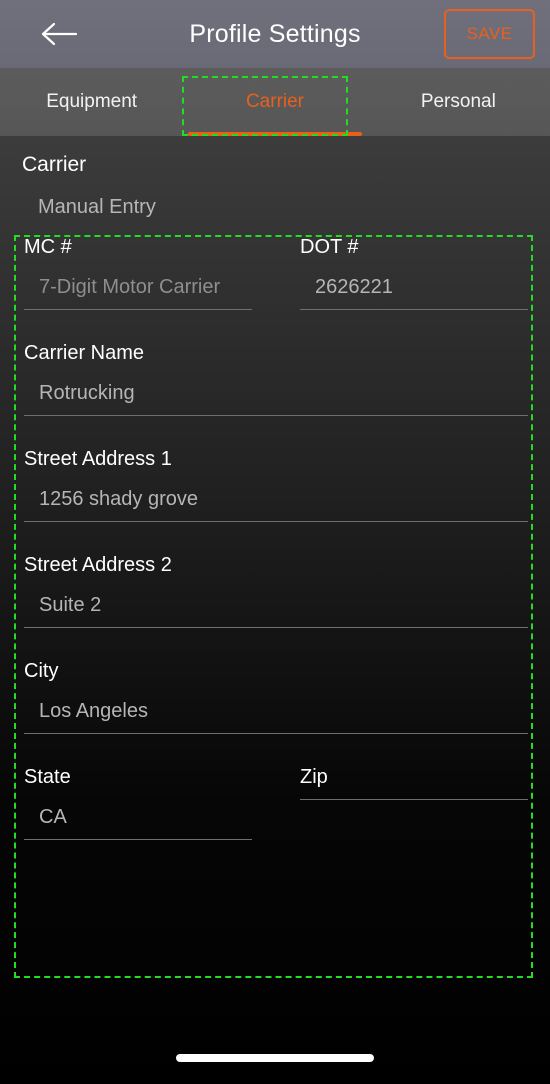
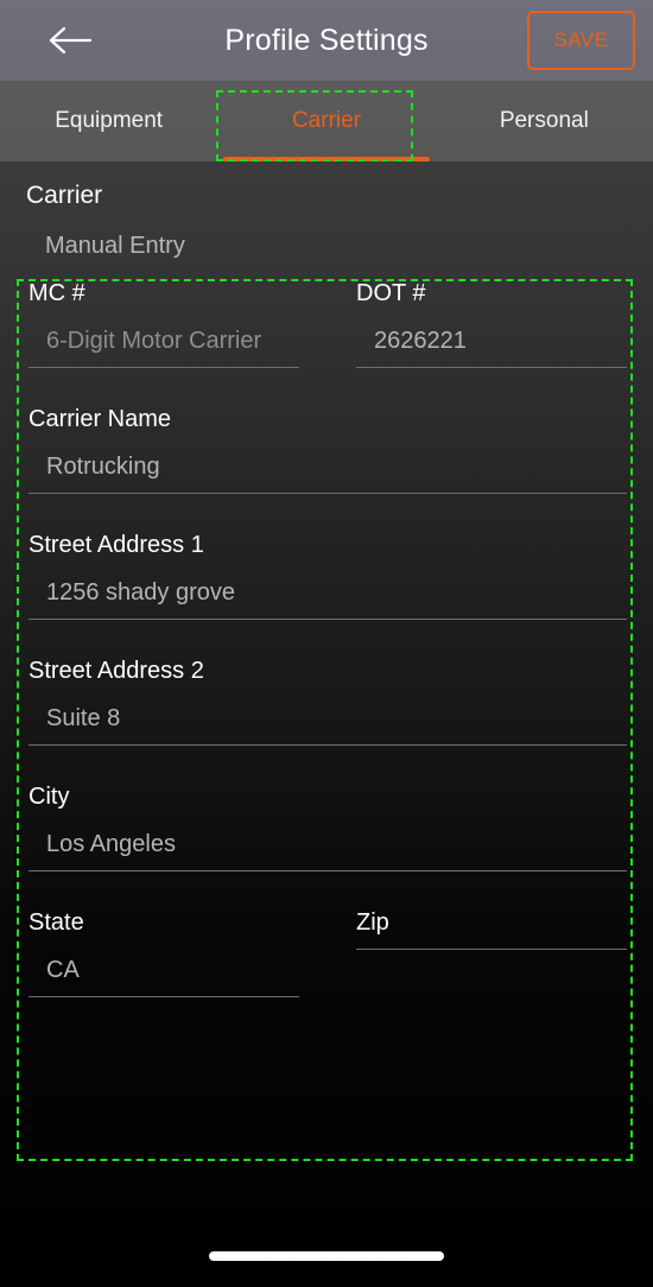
  Profile Settings
  SAVE
  Equipment
  Carrier
  Personal
  Carrier
  Manual Entry
  MC #
- 7-Digit Motor Carrier
+ 6-Digit Motor Carrier
  DOT #
  2626221
  Carrier Name
  Rotrucking
  Street Address 1
  1256 shady grove
  Street Address 2
- Suite 2
+ Suite 8
  City
  Los Angeles
  State
  CA
  Zip
